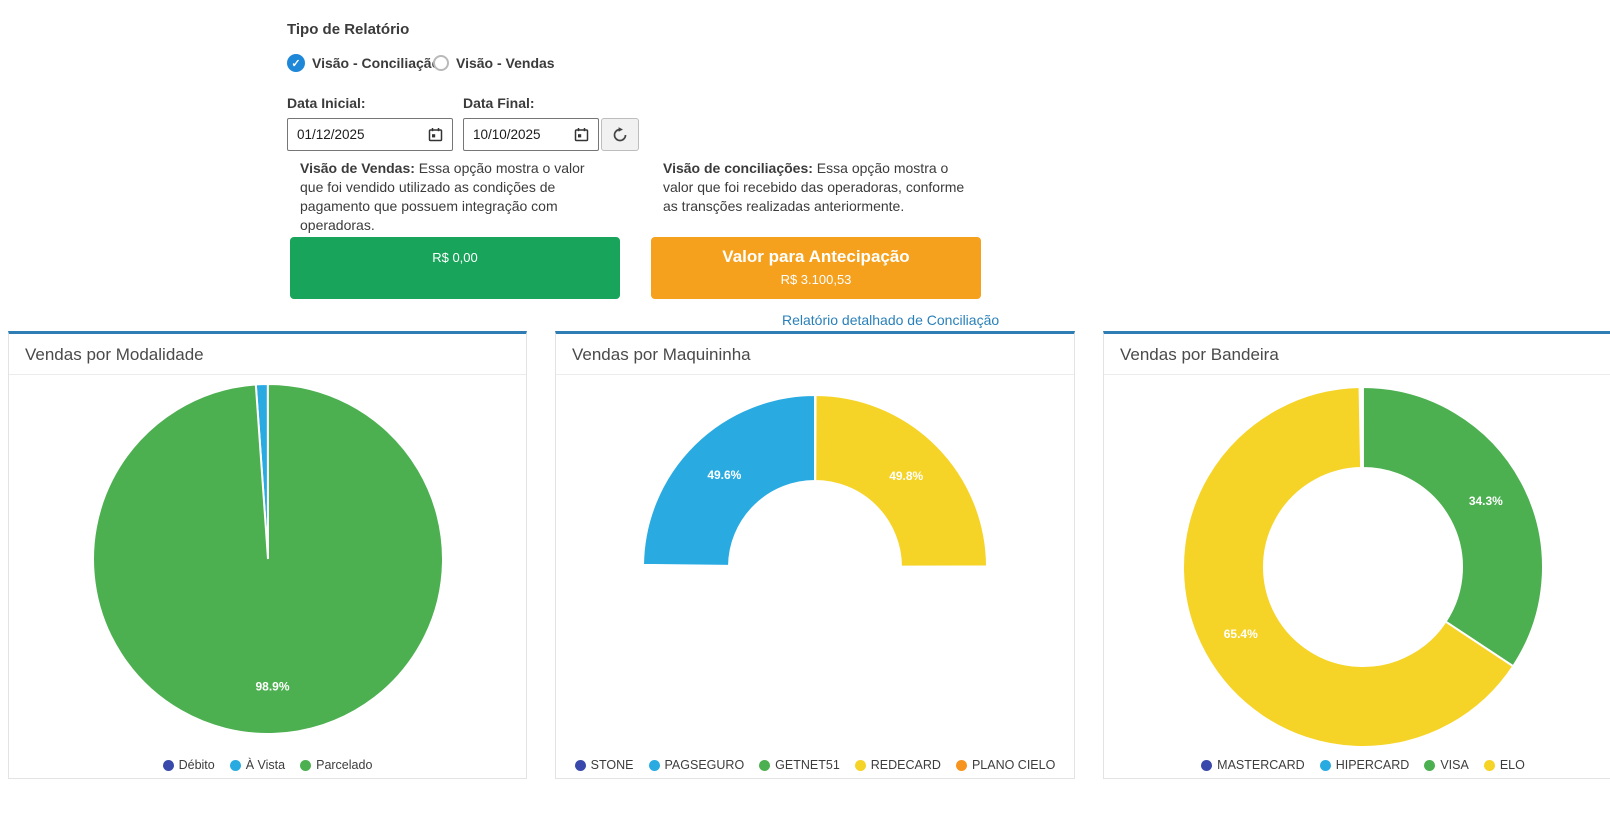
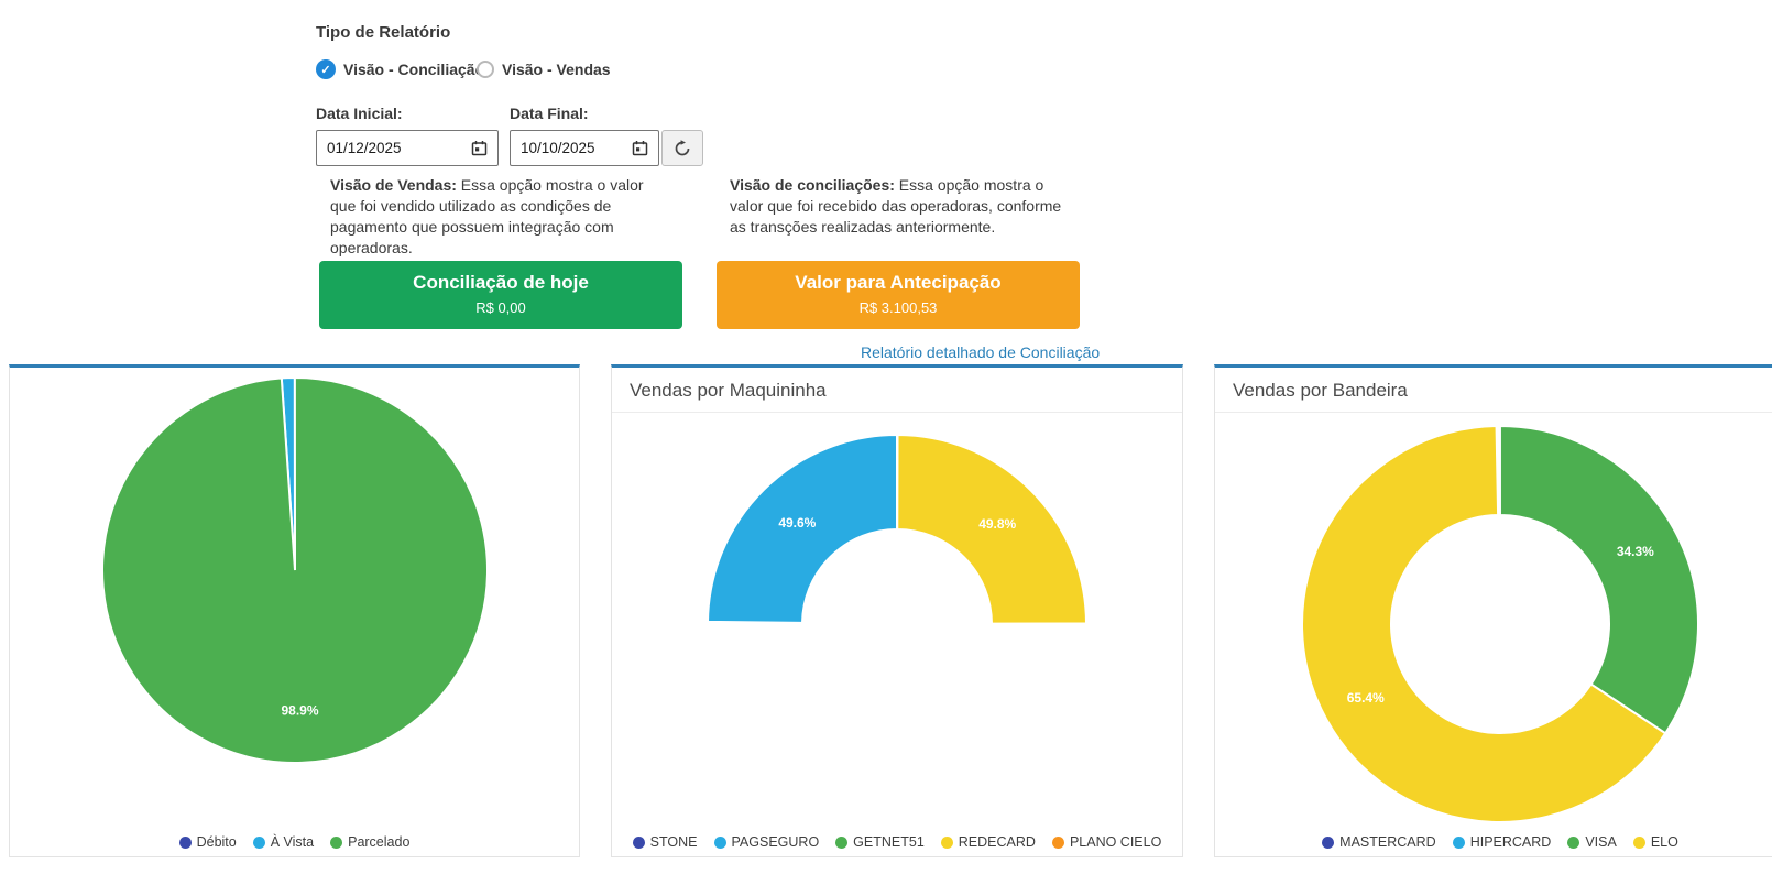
  Tipo de Relatório
  ✓
  Visão - Conciliaçã
  Visão - Vendas
  Data Inicial:
  Data Final:
  01/12/2025
  10/10/2025
  Visão de Vendas: Essa opção mostra o valor que foi vendido utilizado as condições de pagamento que possuem integração com operadoras.
  Visão de conciliações: Essa opção mostra o valor que foi recebido das operadoras, conforme as transções realizadas anteriormente.
+ Conciliação de hoje
  R$ 0,00
  Valor para Antecipação
  R$ 3.100,53
  Relatório detalhado de Conciliação
- Vendas por Modalidade
  98.9%
  Débito
  À Vista
  Parcelado
  Vendas por Maquininha
  49.6%
  49.8%
  STONE
  PAGSEGURO
  GETNET51
  REDECARD
  PLANO CIELO
  Vendas por Bandeira
  34.3%
  65.4%
  MASTERCARD
  HIPERCARD
  VISA
  ELO
